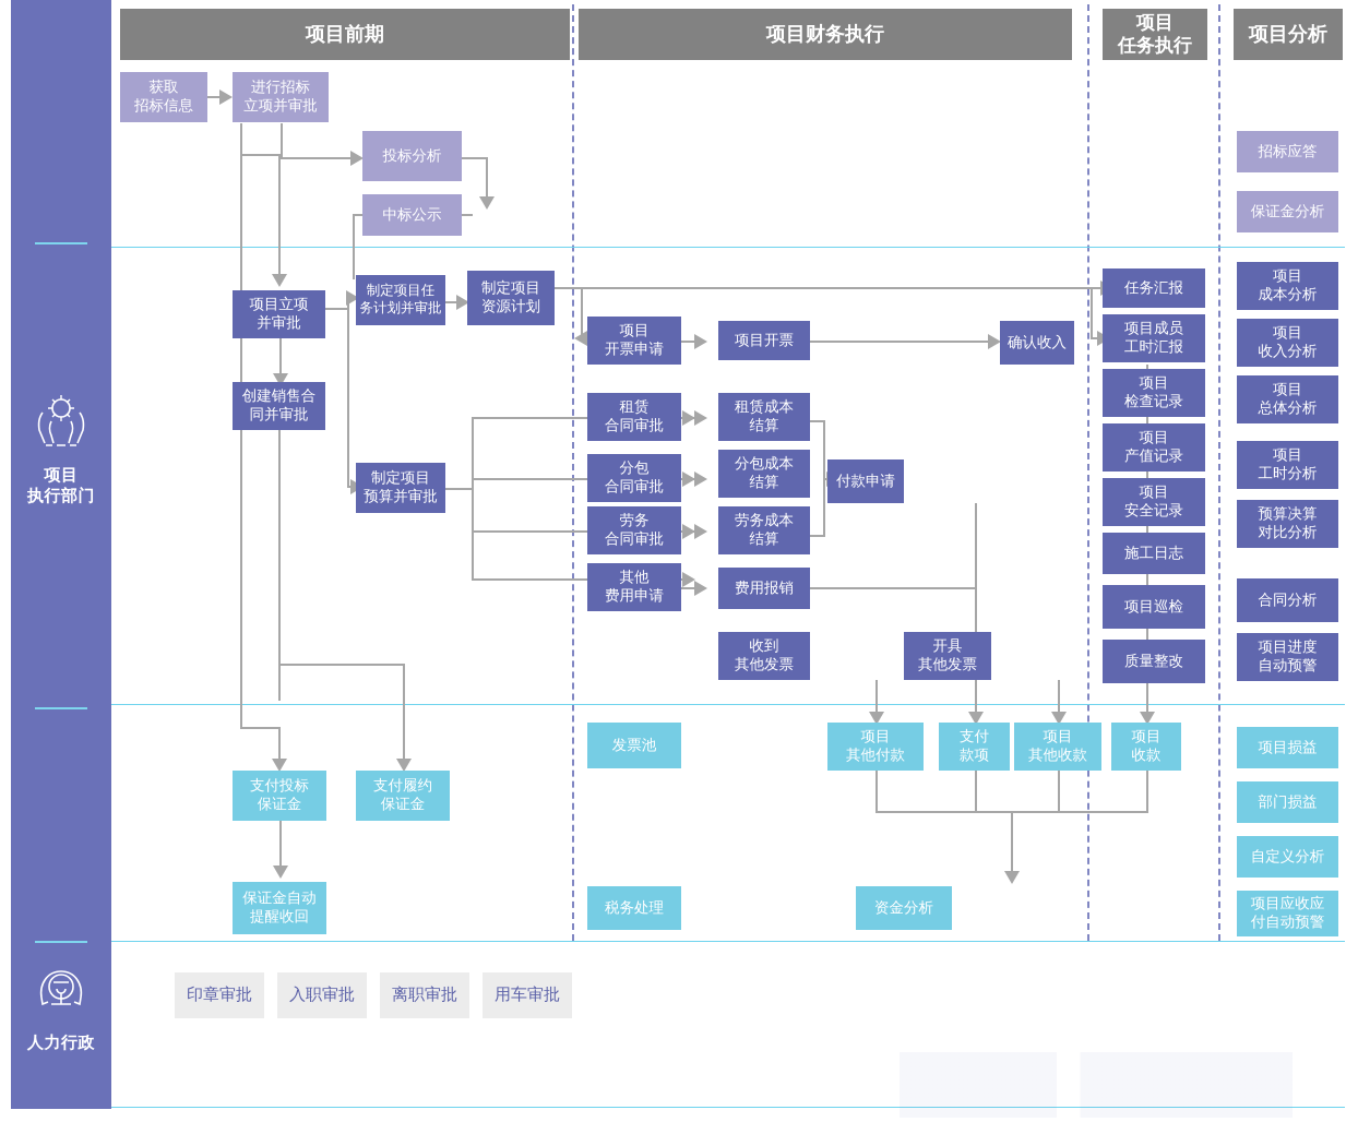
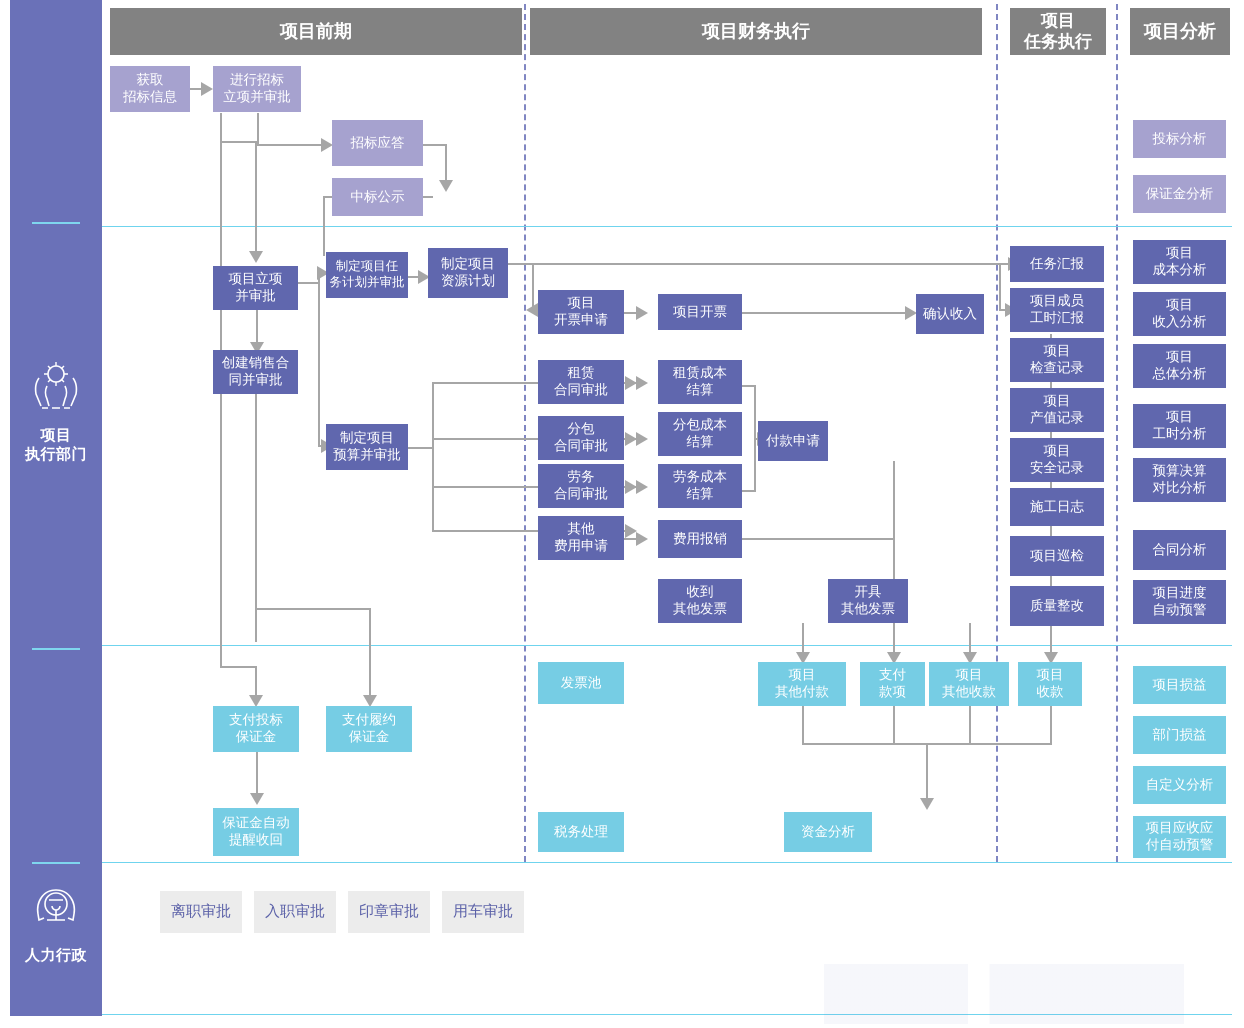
  项目
  执行部门
  人力行政
  项目前期
  项目财务执行
  项目
  任务执行
  项目分析
  获取
  招标信息
  进行招标
  立项并审批
- 投标分析
+ 招标应答
  中标公示
- 招标应答
+ 投标分析
  保证金分析
  项目立项
  并审批
  创建销售合
  同并审批
  制定项目任
  务计划并审批
  制定项目
  资源计划
  制定项目
  预算并审批
  项目
  开票申请
  项目开票
  确认收入
  租赁
  合同审批
  租赁成本
  结算
  分包
  合同审批
  分包成本
  结算
  劳务
  合同审批
  劳务成本
  结算
  其他
  费用申请
  费用报销
  付款申请
  收到
  其他发票
  开具
  其他发票
  任务汇报
  项目成员
  工时汇报
  项目
  检查记录
  项目
  产值记录
  项目
  安全记录
  施工日志
  项目巡检
  质量整改
  项目
  成本分析
  项目
  收入分析
  项目
  总体分析
  项目
  工时分析
  预算决算
  对比分析
  合同分析
  项目进度
  自动预警
  支付投标
  保证金
  支付履约
  保证金
  保证金自动
  提醒收回
  发票池
  项目
  其他付款
  支付
  款项
  项目
  其他收款
  项目
  收款
  税务处理
  资金分析
  项目损益
  部门损益
  自定义分析
  项目应收应
  付自动预警
- 印章审批
+ 离职审批
  入职审批
- 离职审批
+ 印章审批
  用车审批
